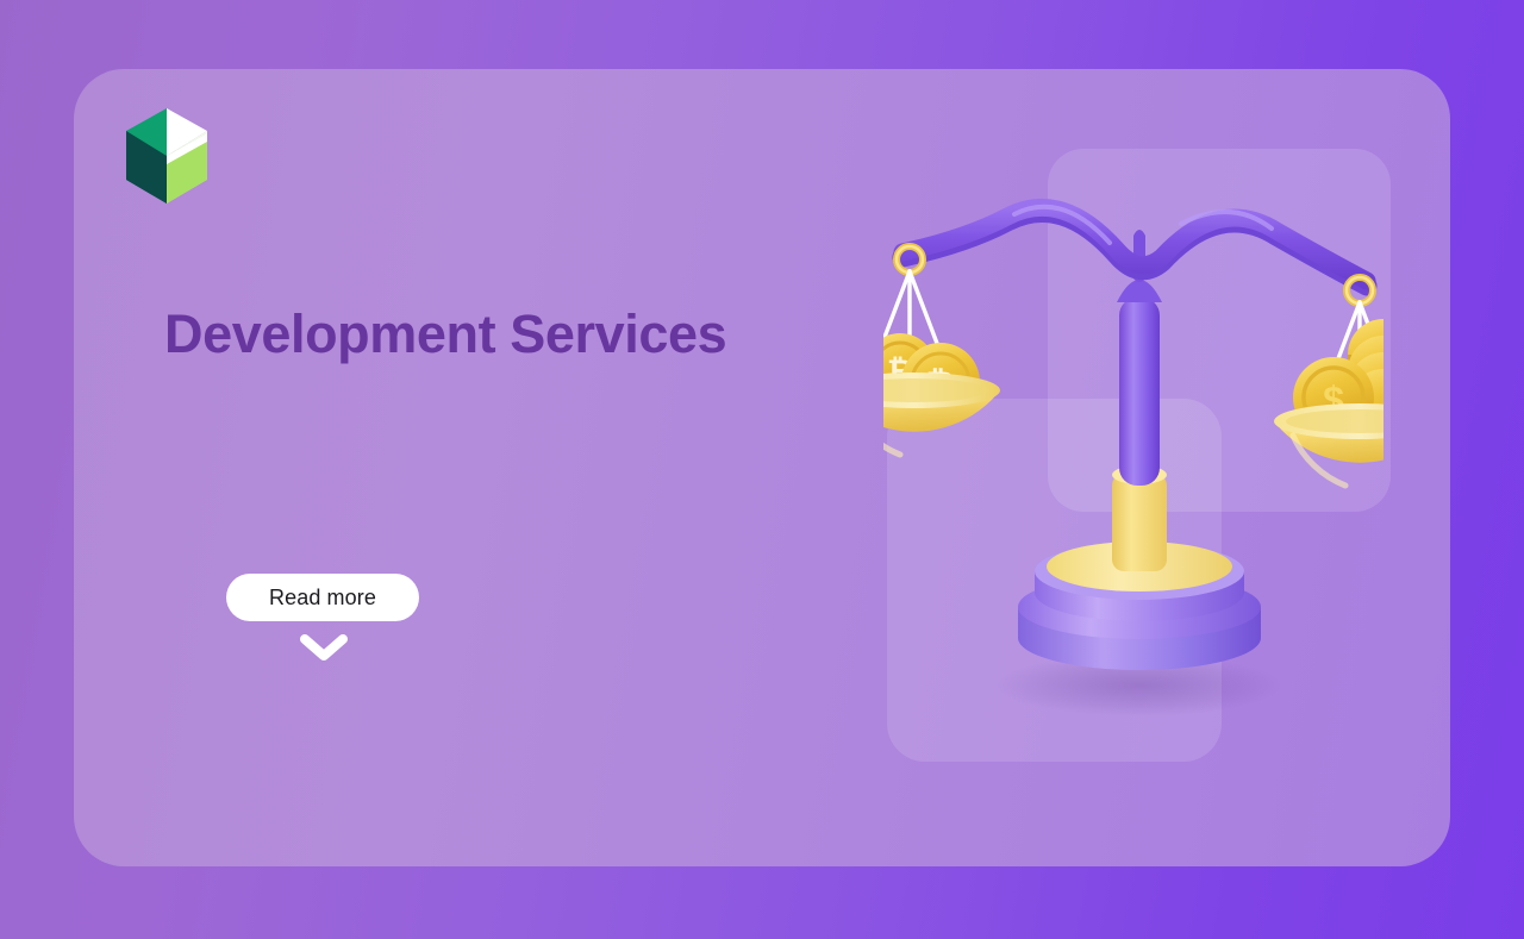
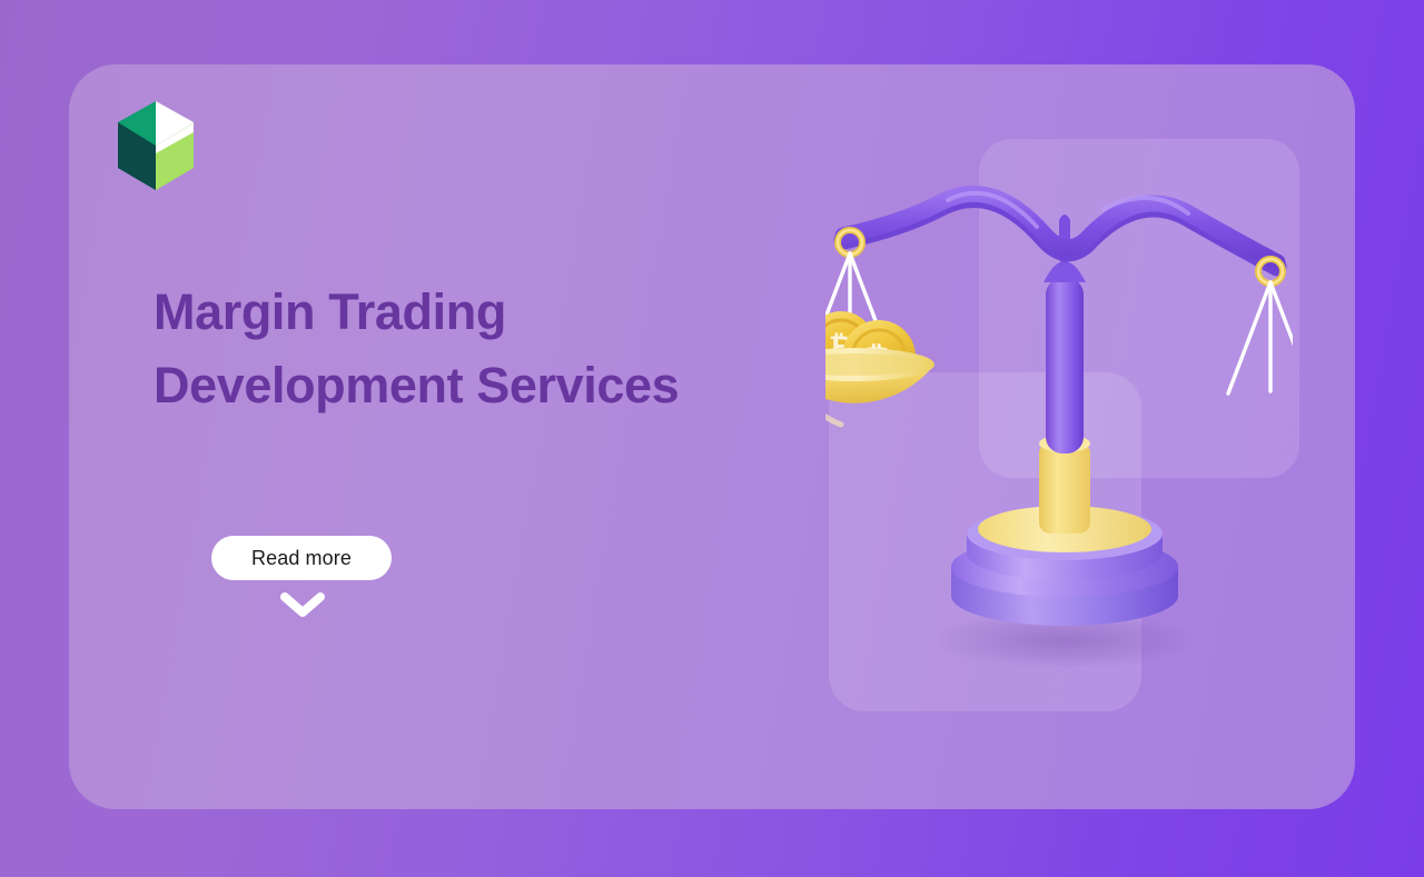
+ Margin Trading
  Development Services
  Read more
  ₿
- $
